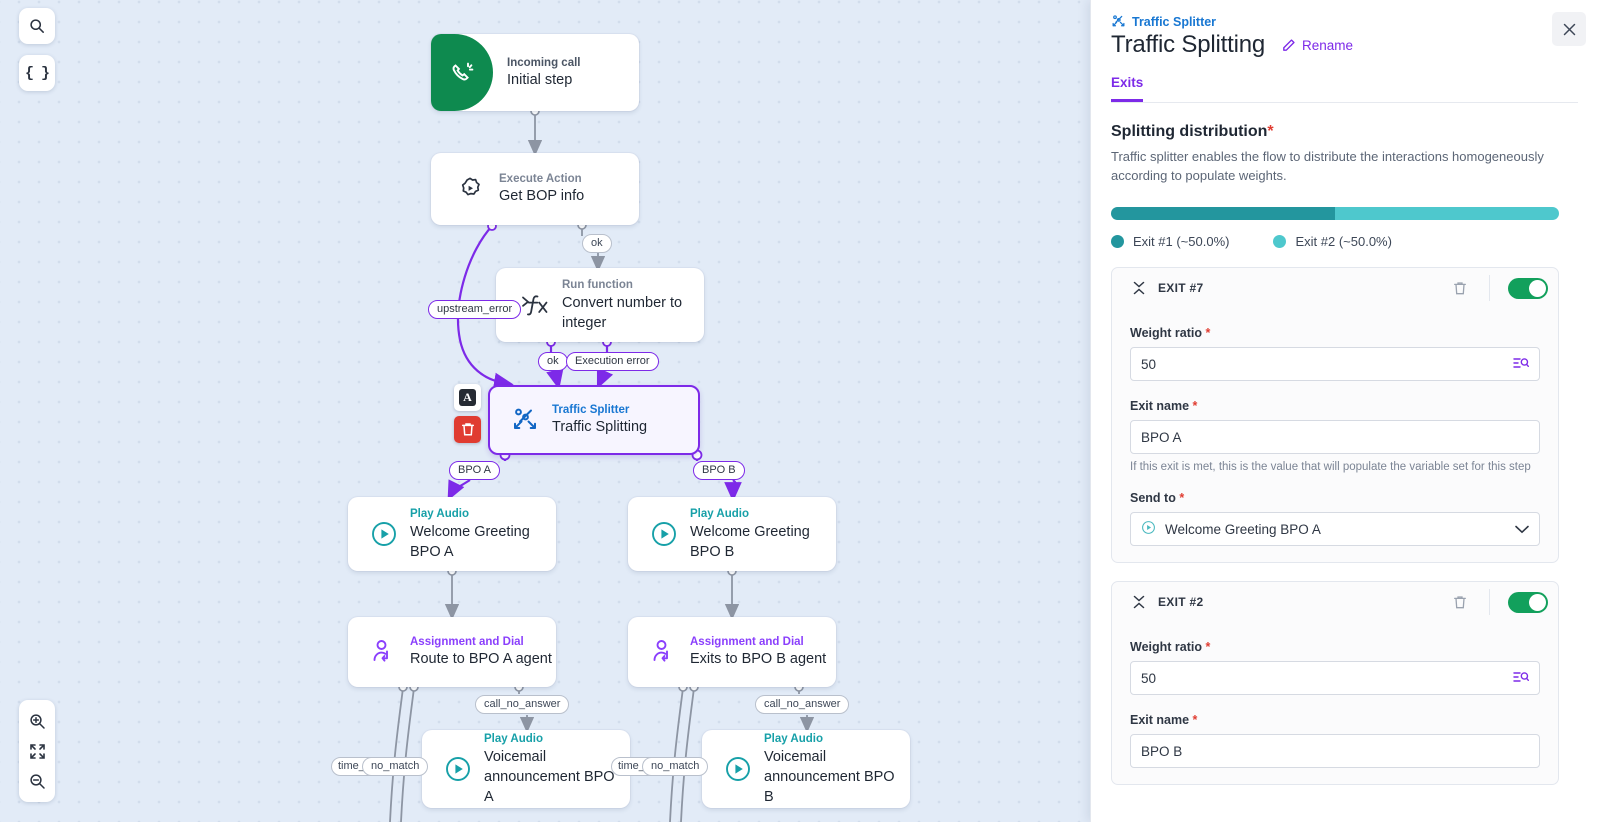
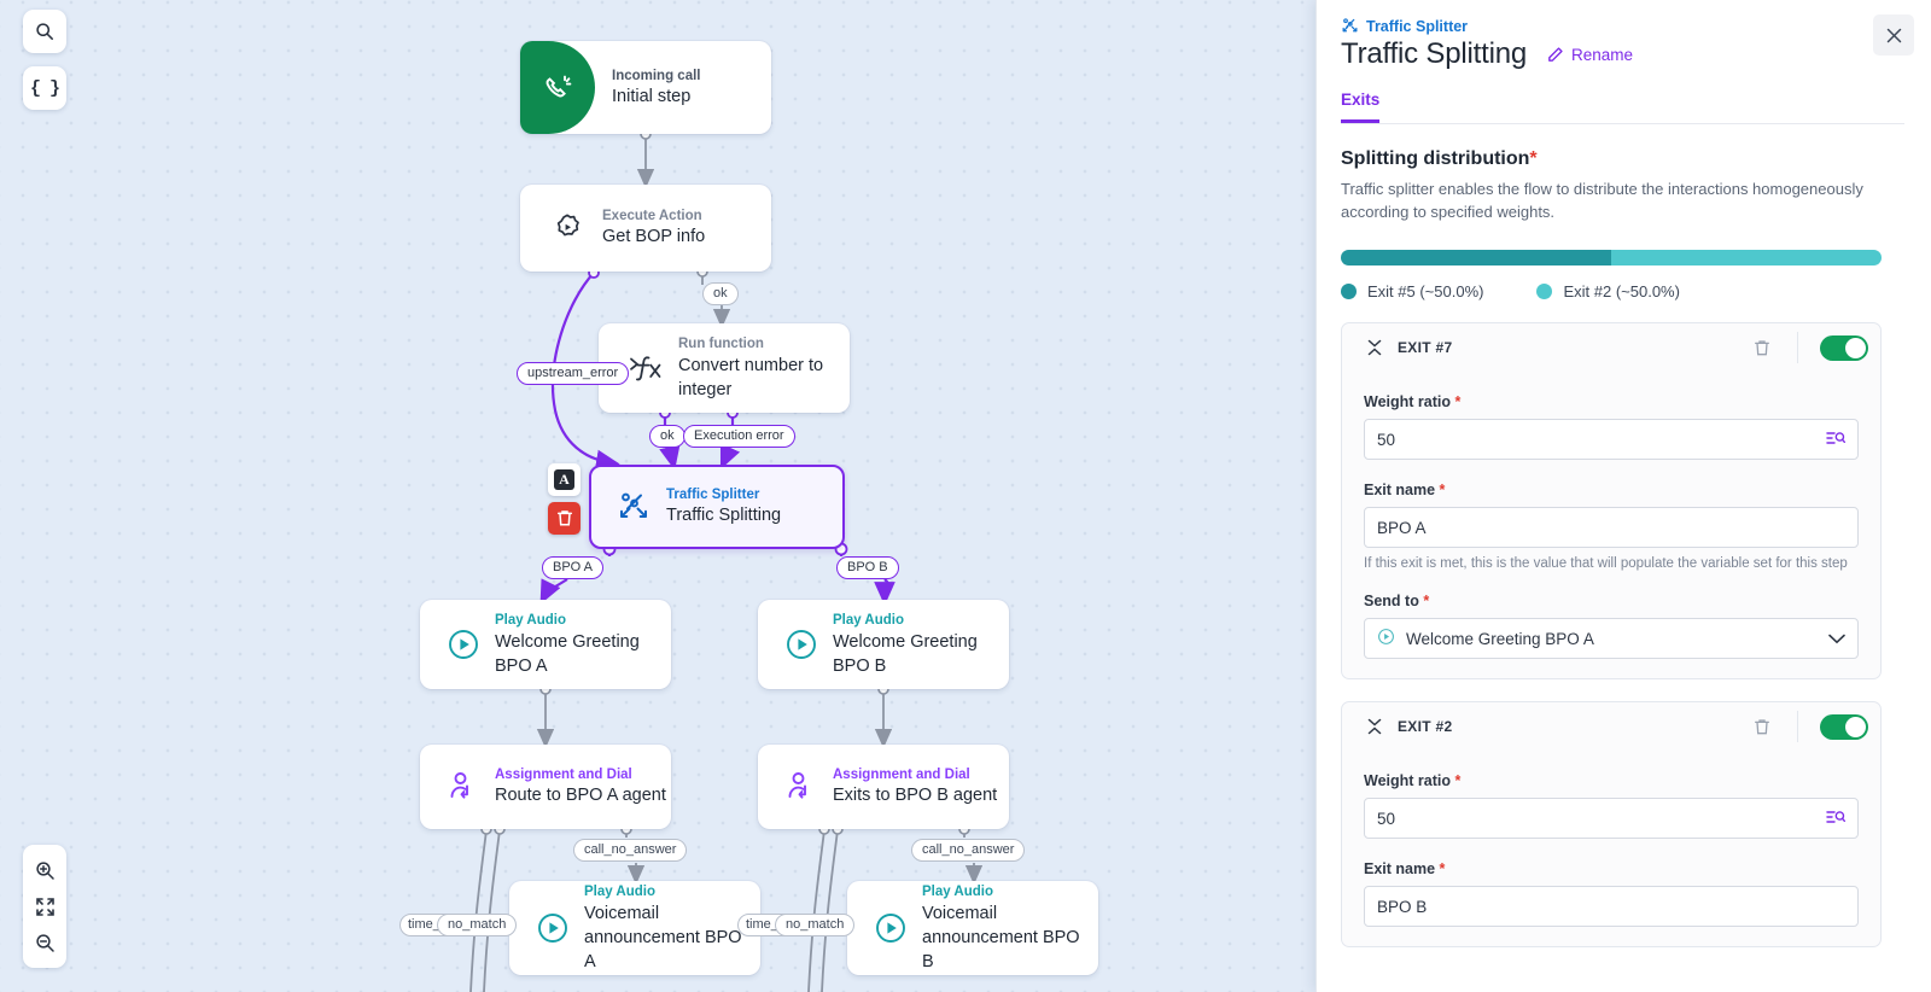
  { }
  Incoming call
  Initial step
  Execute Action
  Get BOP info
  Run function
  Convert number to integer
  Traffic Splitter
  Traffic Splitting
  A
  Play Audio
  Welcome Greeting BPO A
  Play Audio
  Welcome Greeting BPO B
  Assignment and Dial
  Route to BPO A agent
  Assignment and Dial
  Exits to BPO B agent
  Play Audio
  Voicemail announcement BPO A
  Play Audio
  Voicemail announcement BPO B
  ok
  upstream_error
  ok
  Execution error
  BPO A
  BPO B
  call_no_answer
  call_no_answer
  no_match
  no_match
  Traffic Splitter
  Traffic Splitting
  Rename
  Exits
  Splitting distribution*
- Traffic splitter enables the flow to distribute the interactions homogeneously according to populate weights.
+ Traffic splitter enables the flow to distribute the interactions homogeneously according to specified weights.
- Exit #1 (~50.0%)
+ Exit #5 (~50.0%)
  Exit #2 (~50.0%)
  EXIT #7
  Weight ratio *
  50
  Exit name *
  BPO A
  If this exit is met, this is the value that will populate the variable set for this step
  Send to *
  Welcome Greeting BPO A
  EXIT #2
  Weight ratio *
  50
  Exit name *
  BPO B
